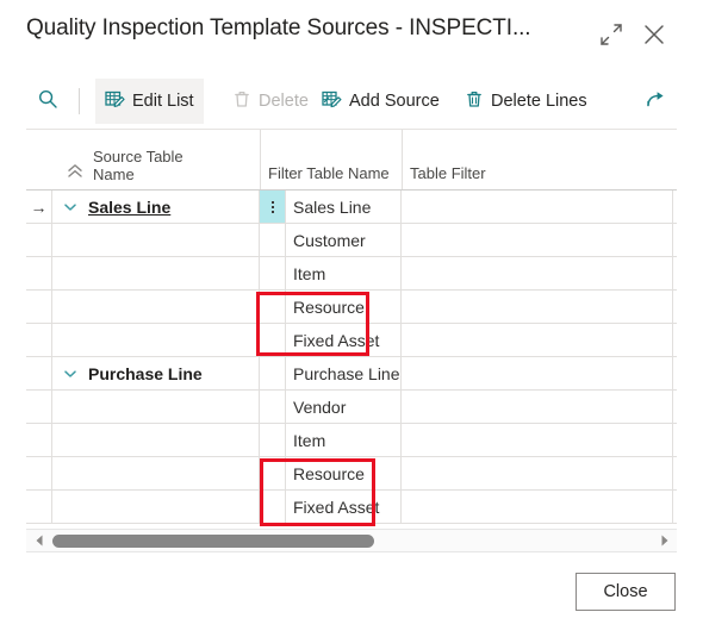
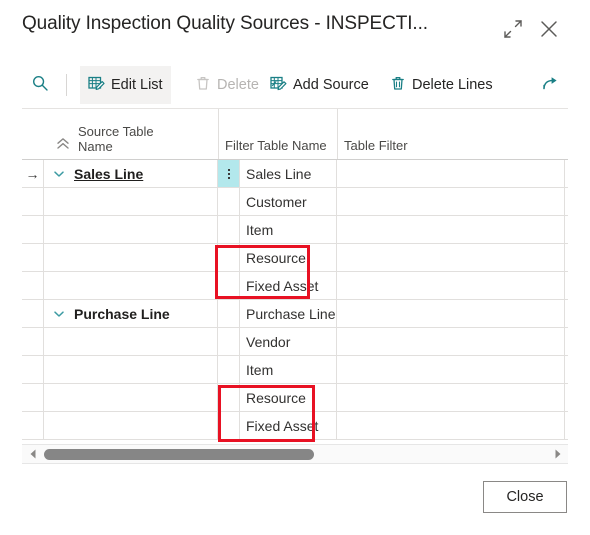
- Quality Inspection Template Sources - INSPECTI...
+ Quality Inspection Quality Sources - INSPECTI...
  Edit List
  Delete
  Add Source
  Delete Lines
  Source Table
  Name
  Filter Table Name
  Table Filter
  →
  Sales Line
  Sales Line
  Customer
  Item
  Resource
  Fixed Asset
  Purchase Line
  Purchase Line
  Vendor
  Item
  Resource
  Fixed Asset
  Close
